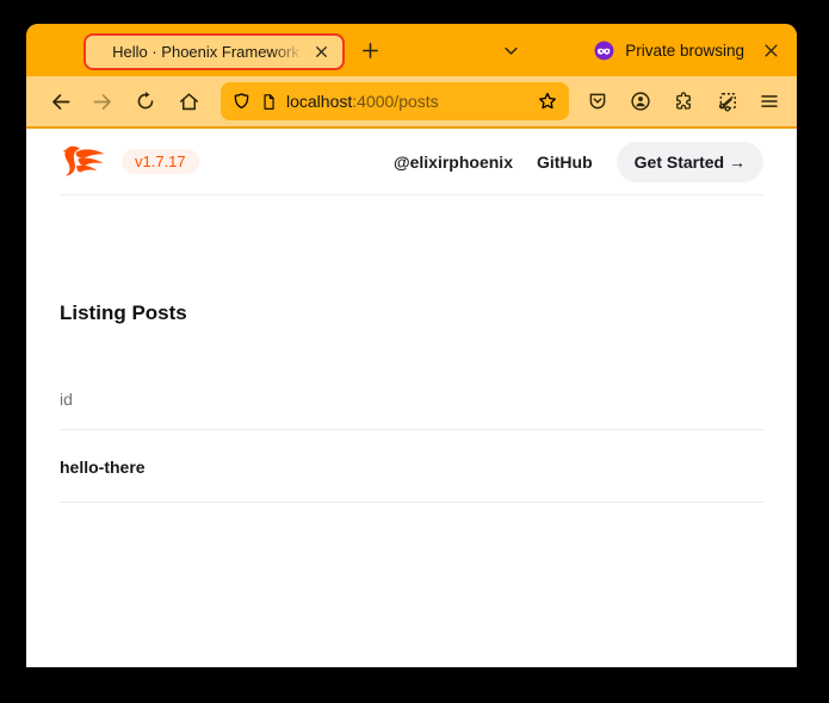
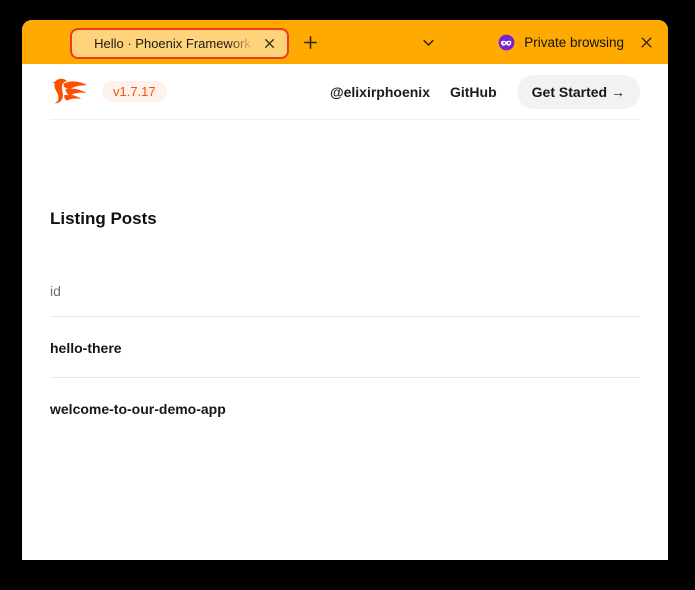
  Hello · Phoenix Framework
  Private browsing
- localhost:4000/posts
  v1.7.17
  @elixirphoenix
  GitHub
  Get Started →
  Listing Posts
  id
  hello-there
+ welcome-to-our-demo-app
